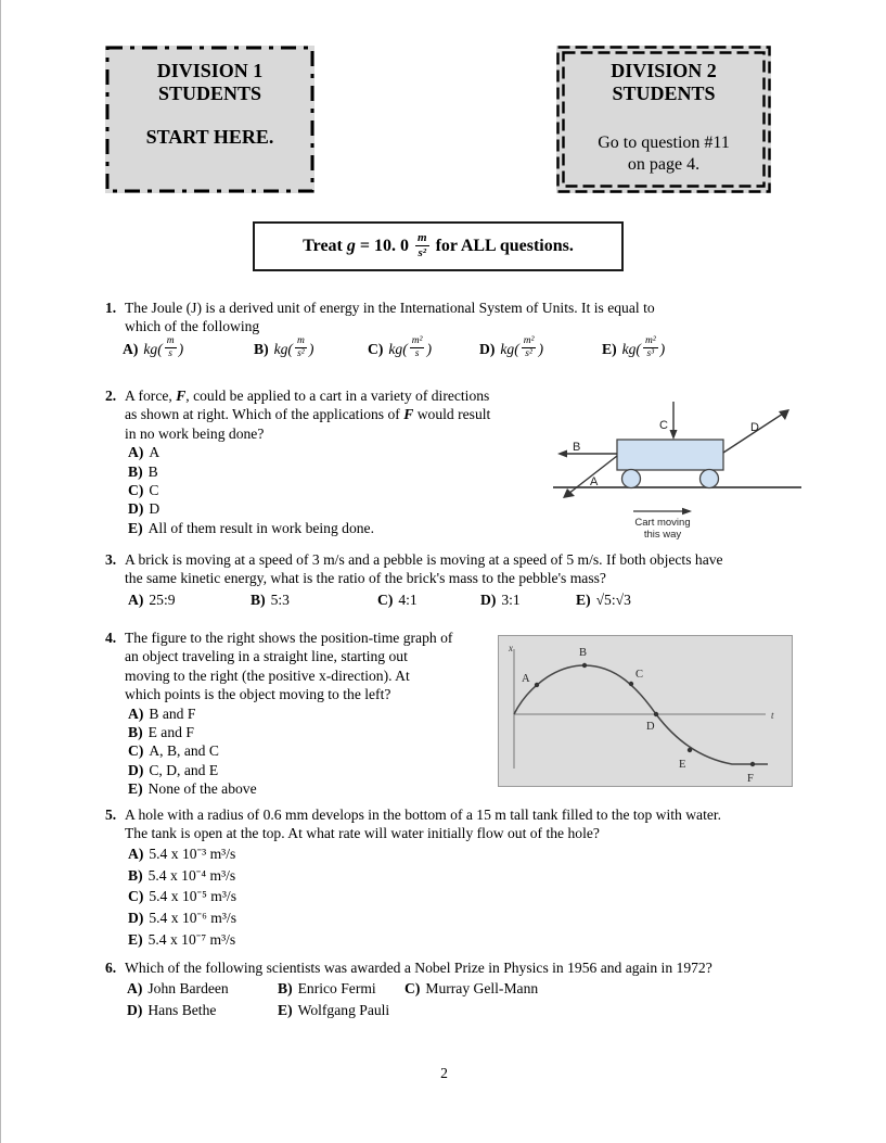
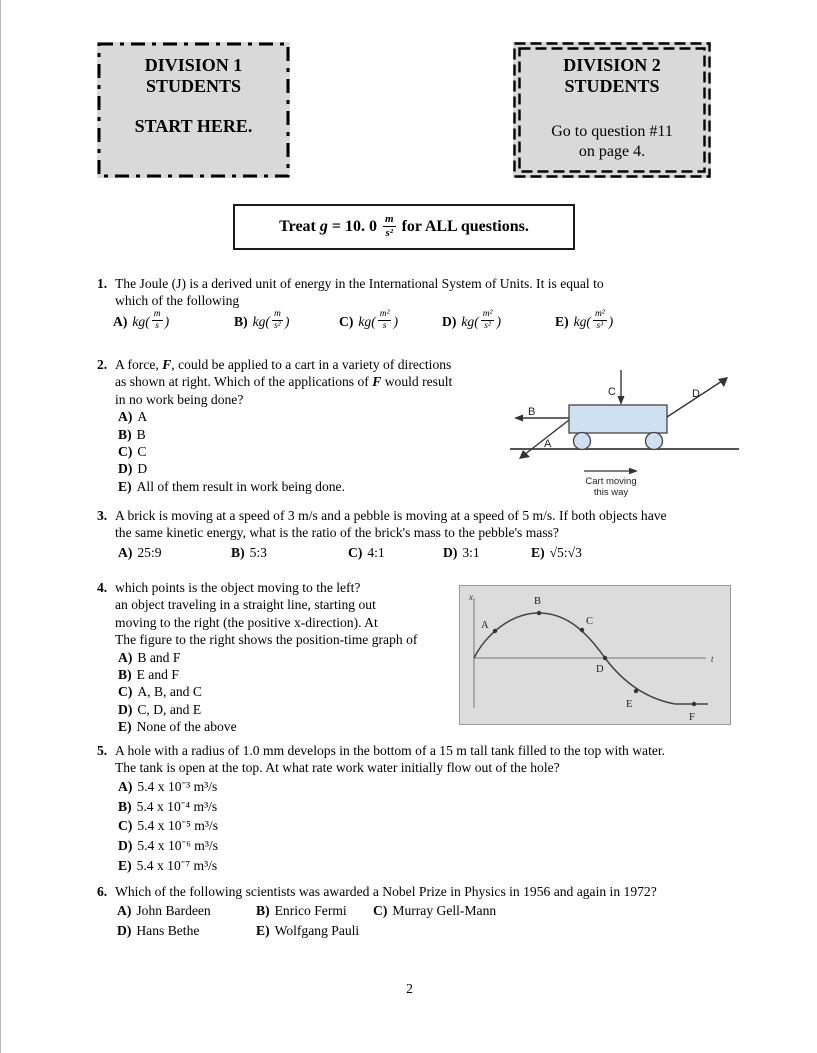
  DIVISION 1
  STUDENTS
  START HERE.
  DIVISION 2
  STUDENTS
  Go to question #11
  on page 4.
  Treat
  g
  = 10. 0
  m
  s²
  for ALL questions.
  1.
  The Joule (J) is a derived unit of energy in the International System of Units. It is equal to
  which of the following
  A) kg(
  m
  s
  )
  B) kg(
  m
  s²
  )
  C) kg(
  m²
  s
  )
  D) kg(
  m²
  s²
  )
  E) kg(
  m²
  s³
  )
  2.
  A force, F, could be applied to a cart in a variety of directions
  as shown at right. Which of the applications of F would result
  in no work being done?
  A) A
  B) B
  C) C
  D) D
  E) All of them result in work being done.
  B
  A
  C
  D
  Cart moving
  this way
  3.
  A brick is moving at a speed of 3 m/s and a pebble is moving at a speed of 5 m/s. If both objects have
  the same kinetic energy, what is the ratio of the brick's mass to the pebble's mass?
  A) 25:9
  B) 5:3
  C) 4:1
  D) 3:1
  E) √5:√3
  4.
- The figure to the right shows the position-time graph of
+ which points is the object moving to the left?
  an object traveling in a straight line, starting out
  moving to the right (the positive x-direction). At
- which points is the object moving to the left?
+ The figure to the right shows the position-time graph of
  A) B and F
  B) E and F
  C) A, B, and C
  D) C, D, and E
  E) None of the above
  x
  t
  A
  B
  C
  D
  E
  F
  5.
- A hole with a radius of 0.6 mm develops in the bottom of a 15 m tall tank filled to the top with water.
+ A hole with a radius of 1.0 mm develops in the bottom of a 15 m tall tank filled to the top with water.
- The tank is open at the top. At what rate will water initially flow out of the hole?
+ The tank is open at the top. At what rate work water initially flow out of the hole?
  A) 5.4 x 10⁻³ m³/s
  B) 5.4 x 10⁻⁴ m³/s
  C) 5.4 x 10⁻⁵ m³/s
  D) 5.4 x 10⁻⁶ m³/s
  E) 5.4 x 10⁻⁷ m³/s
  6.
  Which of the following scientists was awarded a Nobel Prize in Physics in 1956 and again in 1972?
  A) John Bardeen
  B) Enrico Fermi
  C) Murray Gell-Mann
  D) Hans Bethe
  E) Wolfgang Pauli
  2
